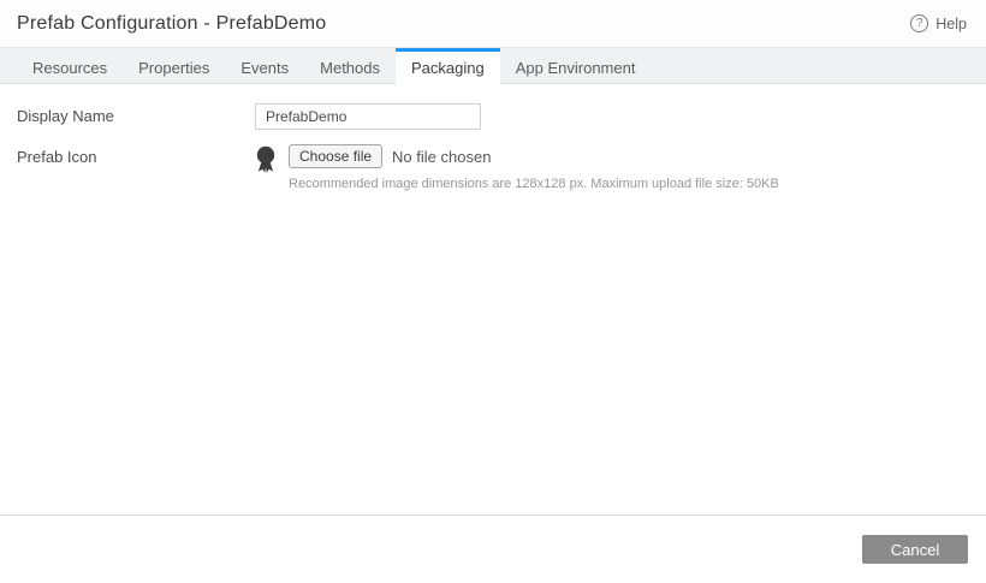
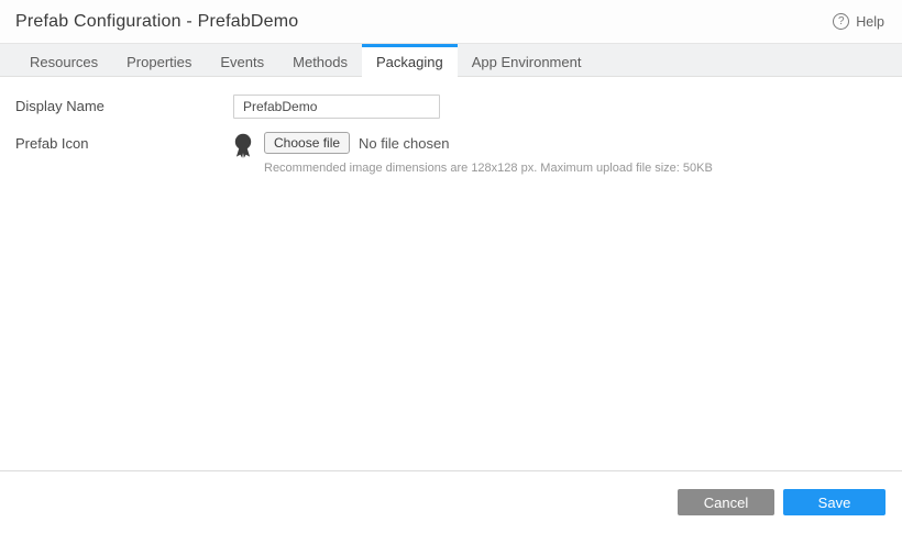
  Prefab Configuration - PrefabDemo
  ?
  Help
  Resources
  Properties
  Events
  Methods
  Packaging
  App Environment
  Display Name
  PrefabDemo
  Prefab Icon
  Choose file
  No file chosen
  Recommended image dimensions are 128x128 px. Maximum upload file size: 50KB
  Cancel
+ Save
